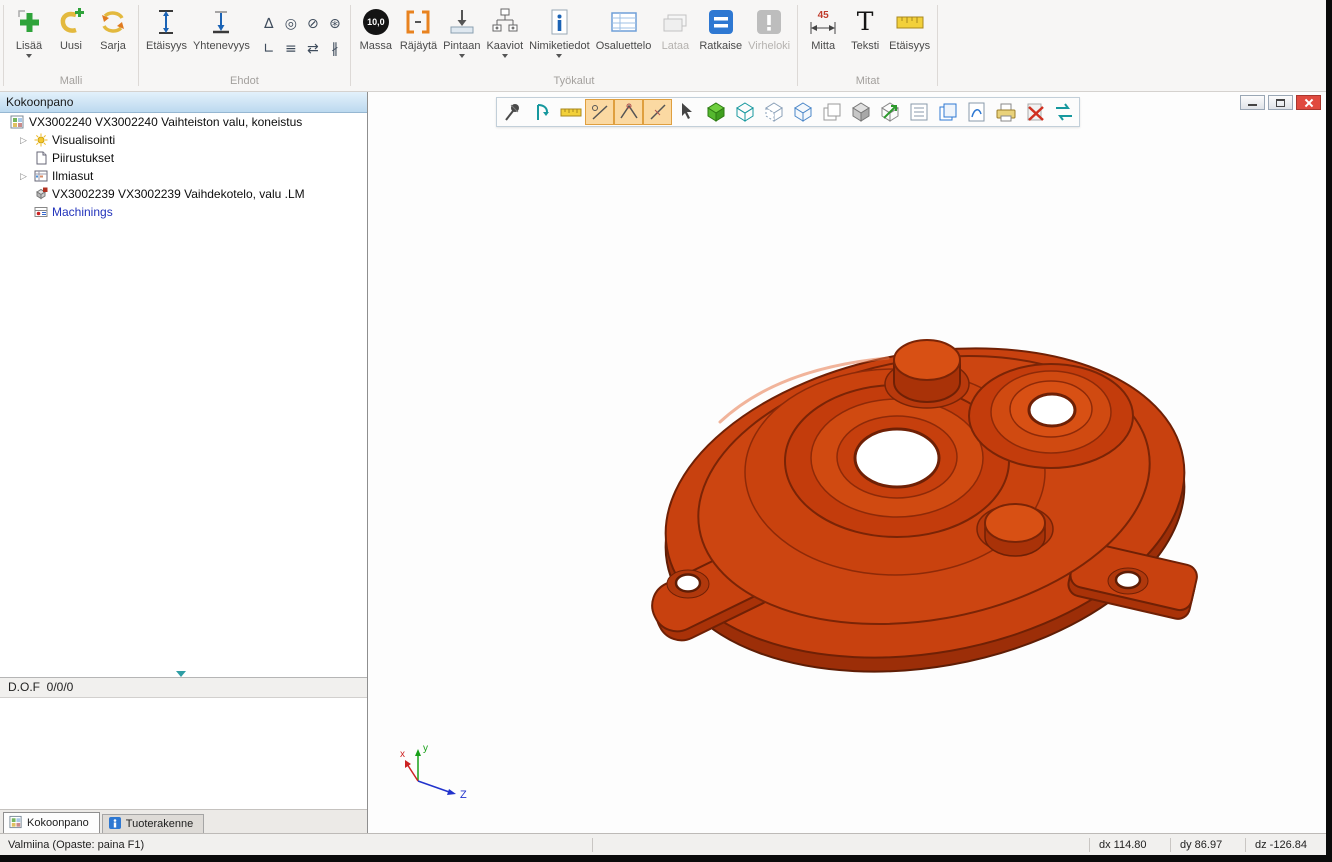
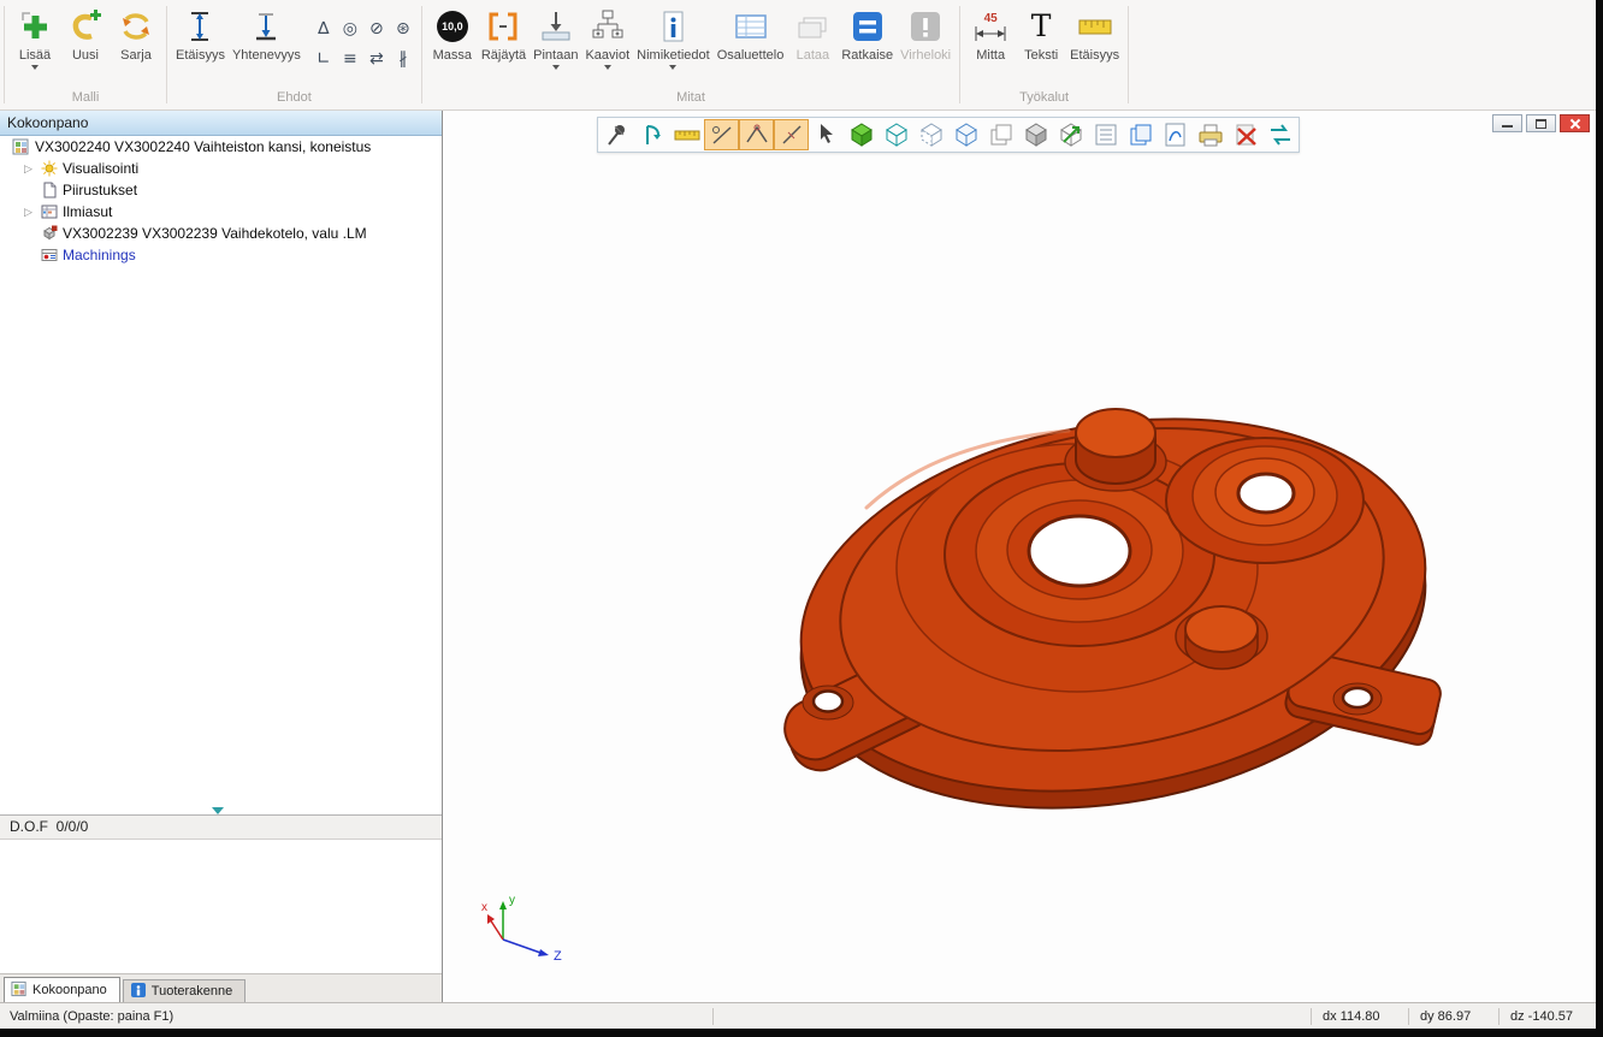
  Lisää
  Uusi
  Sarja
  Malli
  Etäisyys
  Yhtenevyys
  ∆
  ◎
  ⊘
  ⊛
  ∟
  ≡
  ⇄
  ∦
  Ehdot
  10,0
  Massa
  Räjäytä
  Pintaan
  Kaaviot
  Nimiketiedot
  Osaluettelo
  Lataa
  Ratkaise
  Virheloki
- Työkalut
+ Mitat
  45
  Mitta
  T
  Teksti
  Etäisyys
- Mitat
+ Työkalut
  Kokoonpano
- VX3002240 VX3002240 Vaihteiston valu, koneistus
+ VX3002240 VX3002240 Vaihteiston kansi, koneistus
  ▷
  Visualisointi
  Piirustukset
  ▷
  Ilmiasut
  VX3002239 VX3002239 Vaihdekotelo, valu .LM
  Machinings
  D.O.F 0/0/0
  Kokoonpano
  Tuoterakenne
  x
  y
  Z
  Valmiina (Opaste: paina F1)
  dx 114.80
  dy 86.97
- dz -126.84
+ dz -140.57
